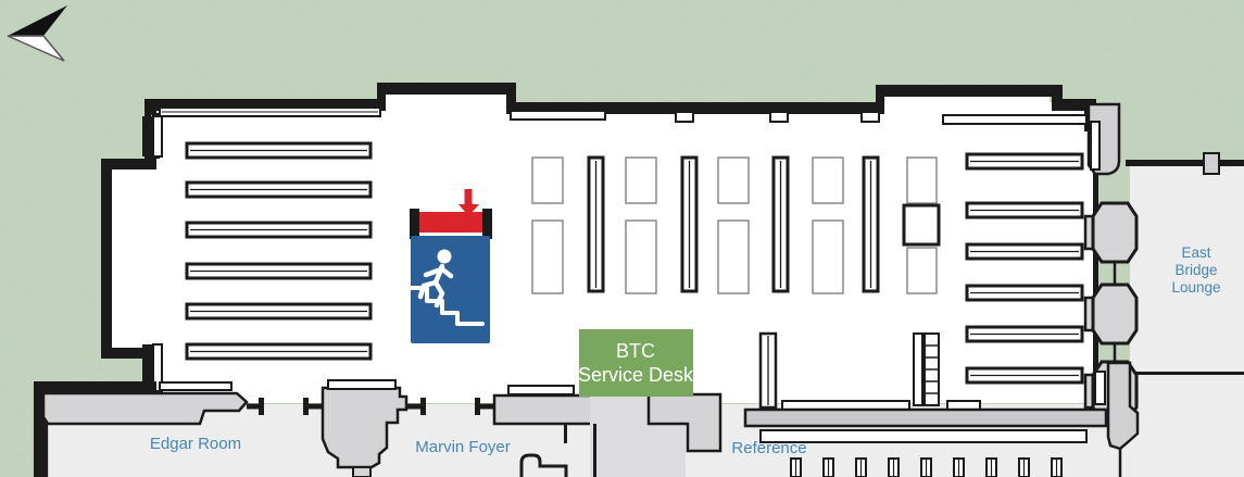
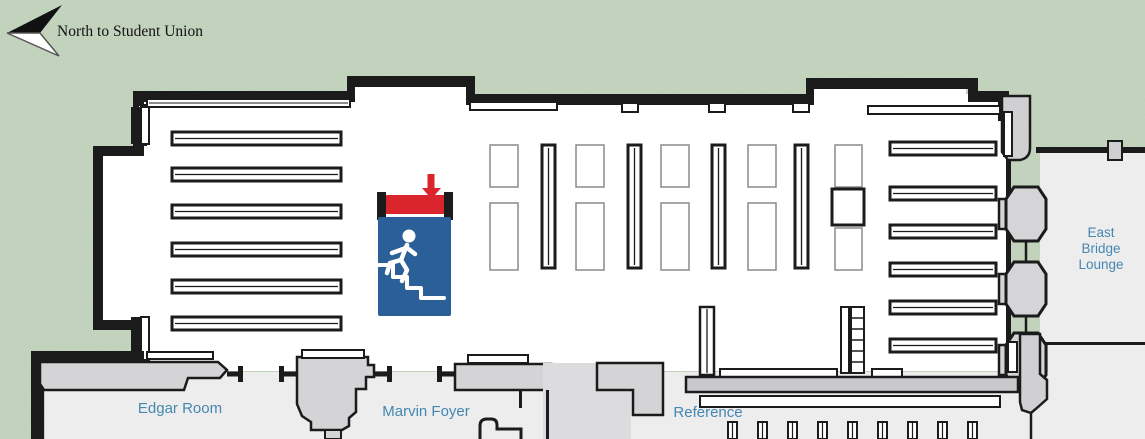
- BTC
- Service Desk
  Edgar Room
  Marvin Foyer
  Reference
  East
  Bridge
  Lounge
+ North to Student Union
